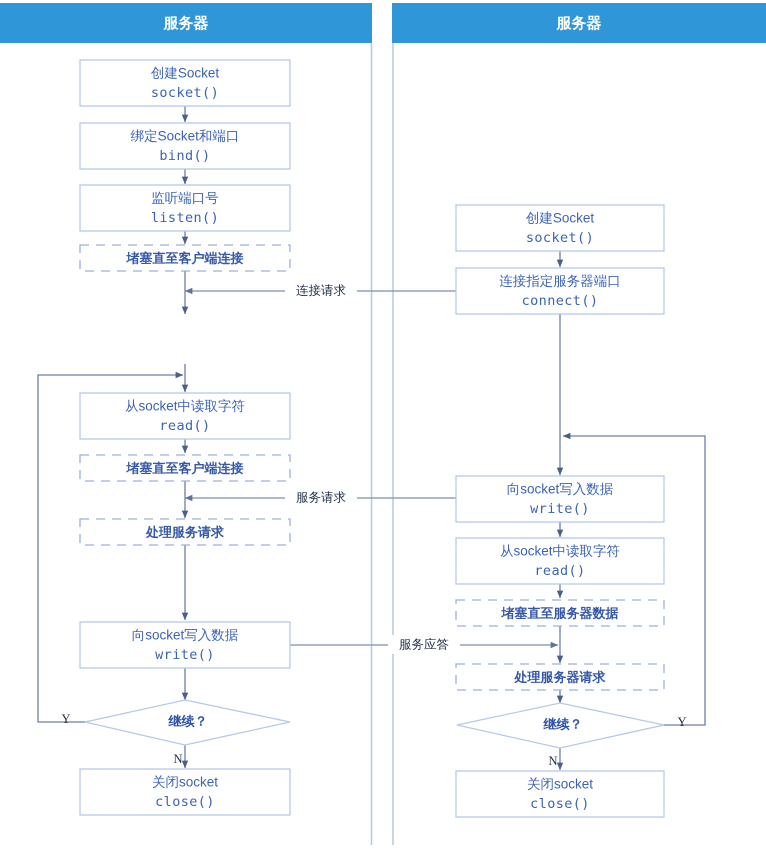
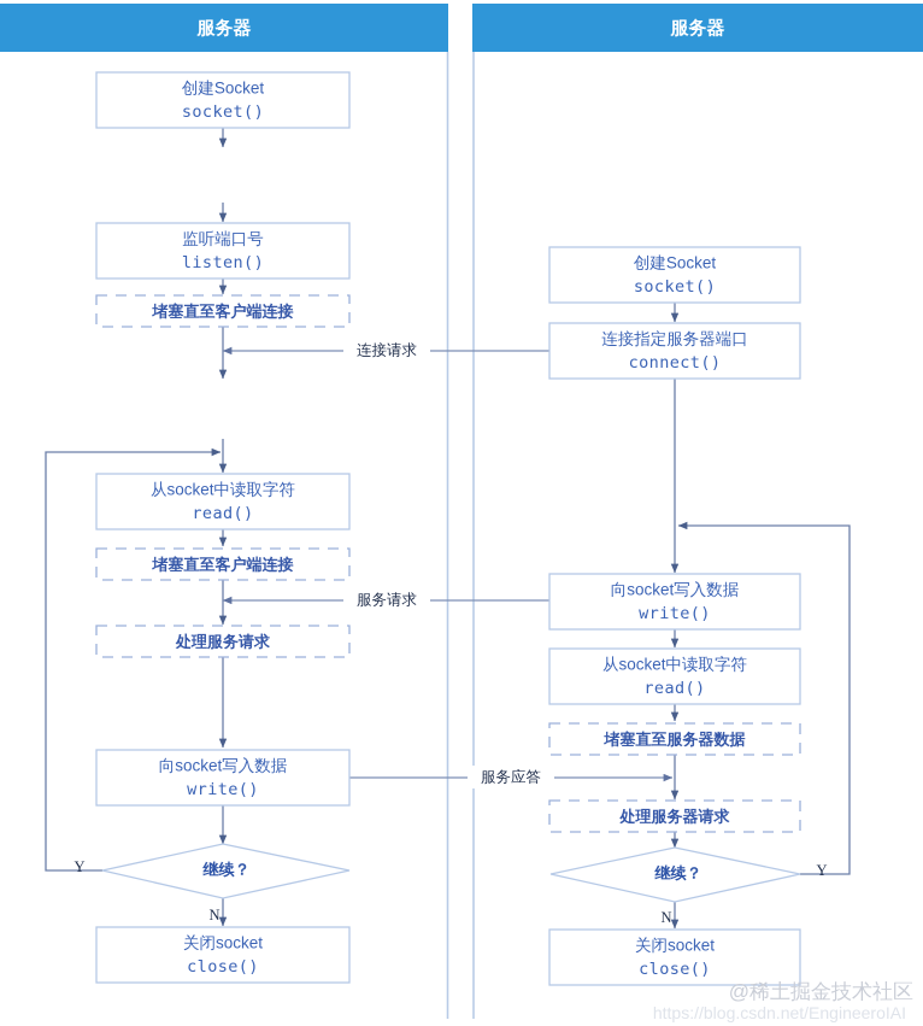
  服务器
  服务器
  连接请求
  服务请求
  服务应答
  创建Socket
  socket()
- 绑定Socket和端口
- bind()
  监听端口号
  listen()
  堵塞直至客户端连接
  从socket中读取字符
  read()
  堵塞直至客户端连接
  处理服务请求
  向socket写入数据
  write()
  继续？
  Y
  N
  关闭socket
  close()
  创建Socket
  socket()
  连接指定服务器端口
  connect()
  向socket写入数据
  write()
  从socket中读取字符
  read()
  堵塞直至服务器数据
  处理服务器请求
  继续？
  Y
  N
  关闭socket
  close()
+ @稀土掘金技术社区
+ https://blog.csdn.net/EngineeroIAI
